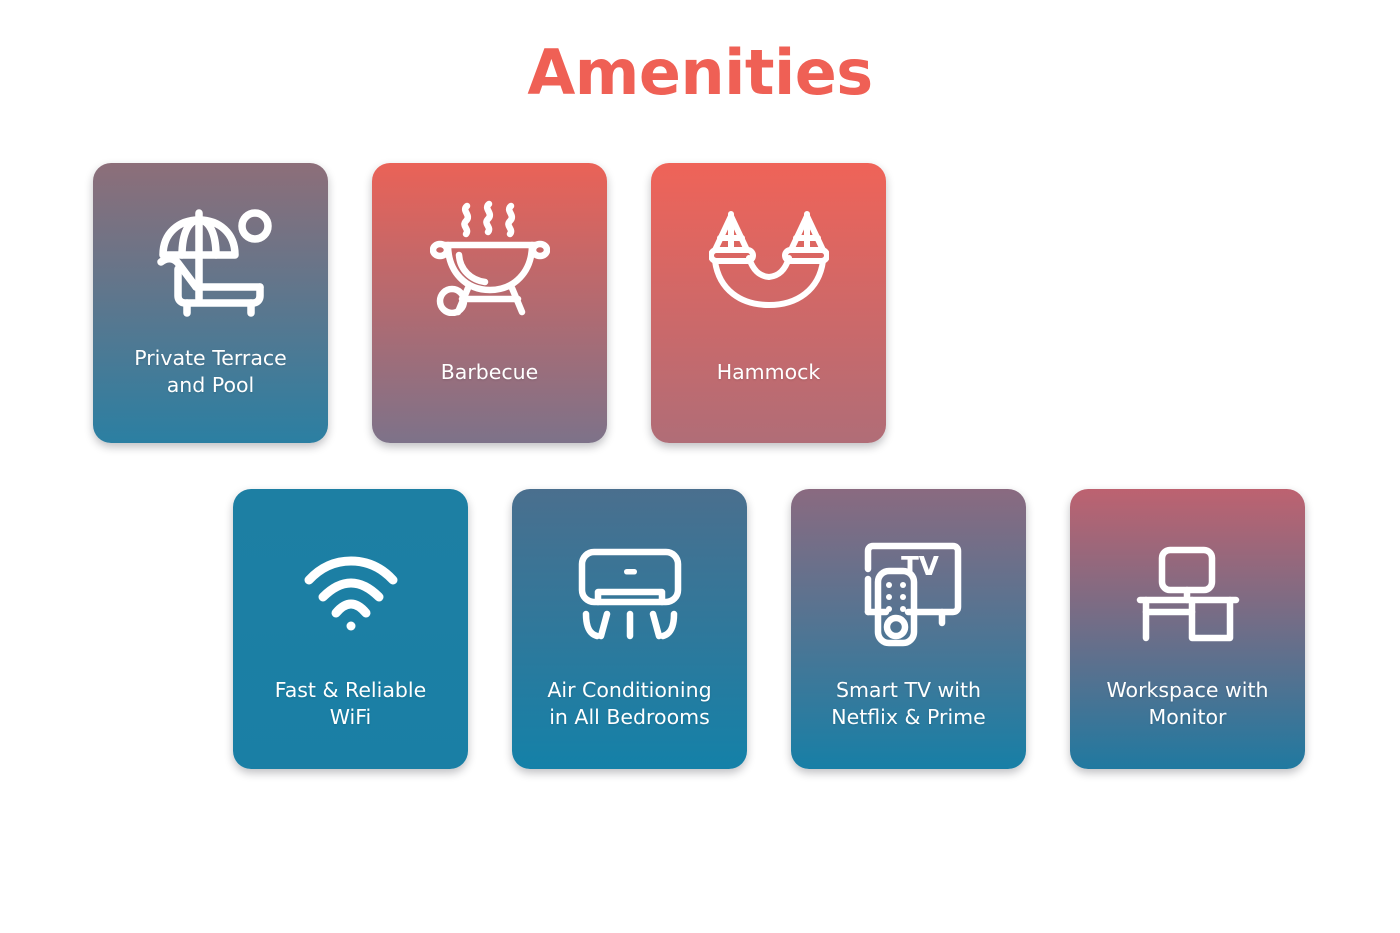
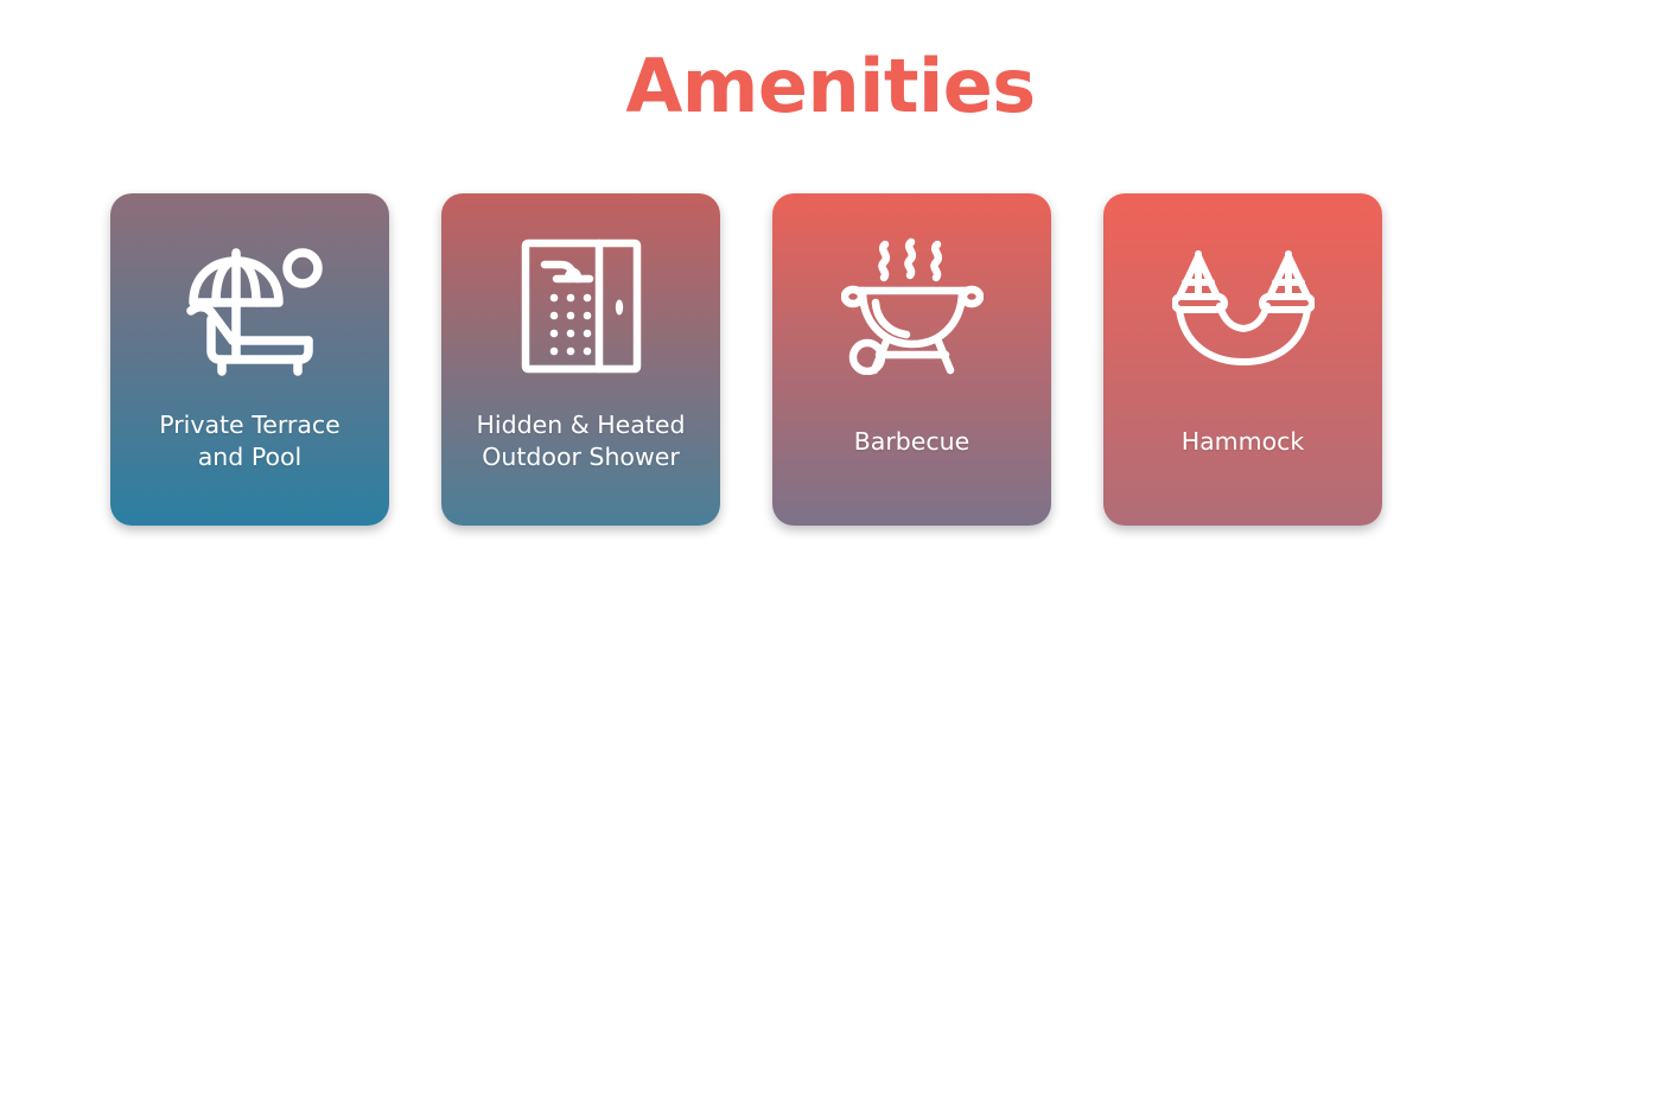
  Amenities
  Private Terrace
  and Pool
+ Hidden & Heated
+ Outdoor Shower
  Barbecue
  Hammock
- Fast & Reliable
- WiFi
- Air Conditioning
- in All Bedrooms
- TV
- Smart TV with
- Netflix & Prime
- Workspace with
- Monitor
